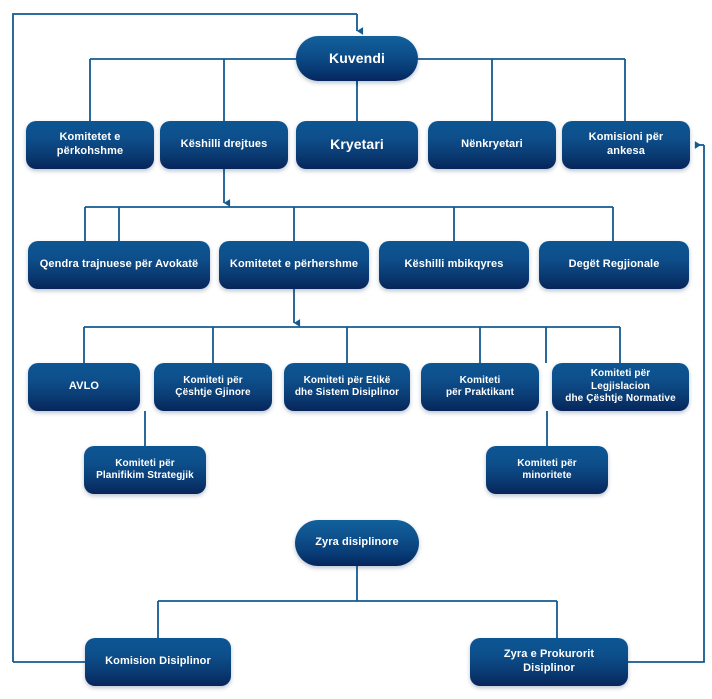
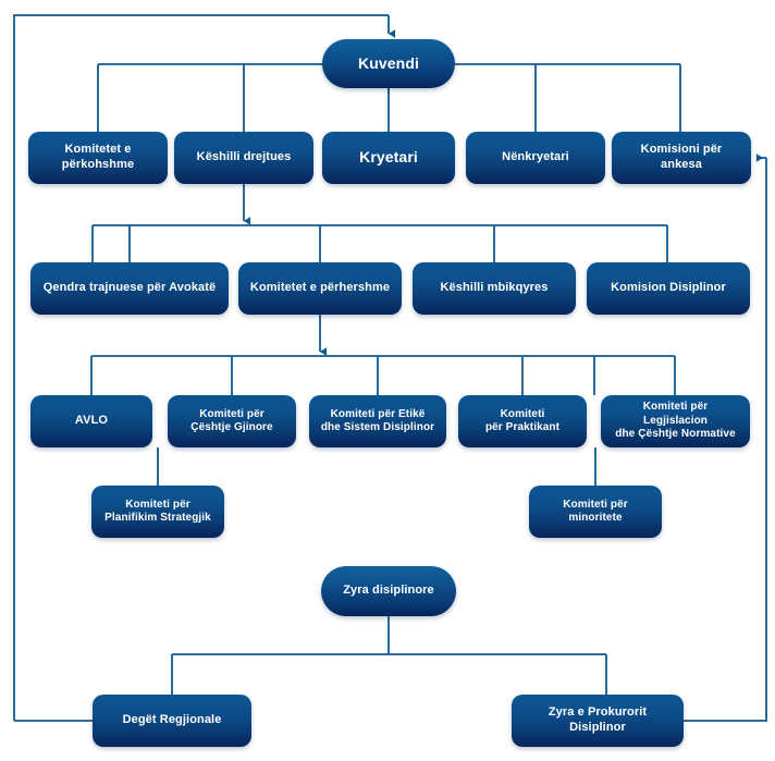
  Kuvendi
  Komitetet e përkohshme
  Këshilli drejtues
  Kryetari
  Nënkryetari
  Komisioni për ankesa
  Qendra trajnuese për Avokatë
  Komitetet e përhershme
  Këshilli mbikqyres
- Degët Regjionale
+ Komision Disiplinor
  AVLO
  Komiteti për
  Çështje Gjinore
  Komiteti për Etikë
  dhe Sistem Disiplinor
  Komiteti
  për Praktikant
  Komiteti për Legjislacion
  dhe Çështje Normative
  Komiteti për
  Planifikim Strategjik
  Komiteti për
  minoritete
  Zyra disiplinore
- Komision Disiplinor
+ Degët Regjionale
  Zyra e Prokurorit Disiplinor
